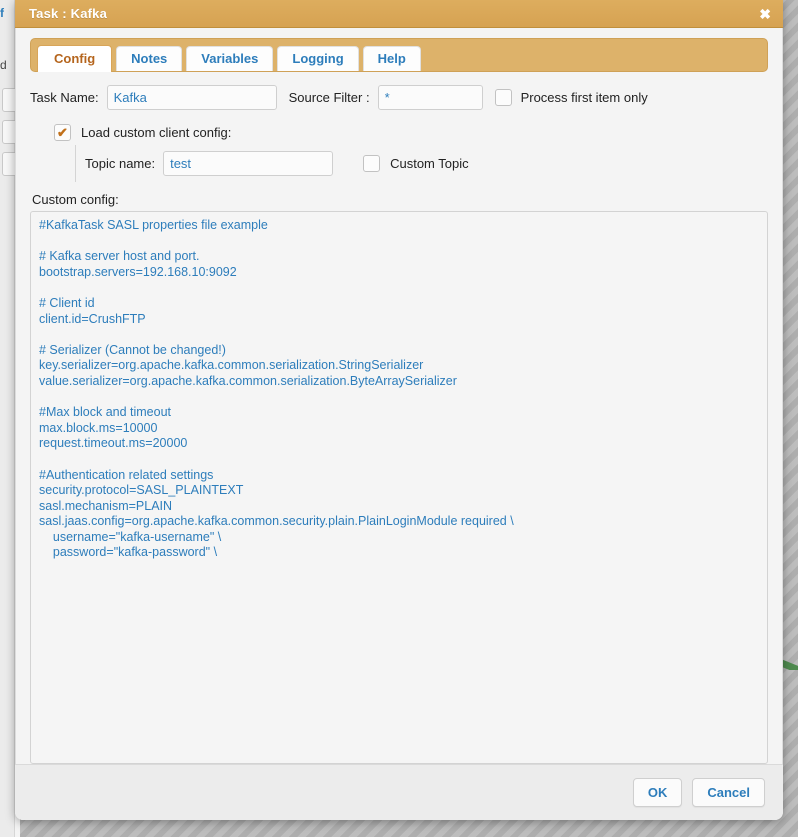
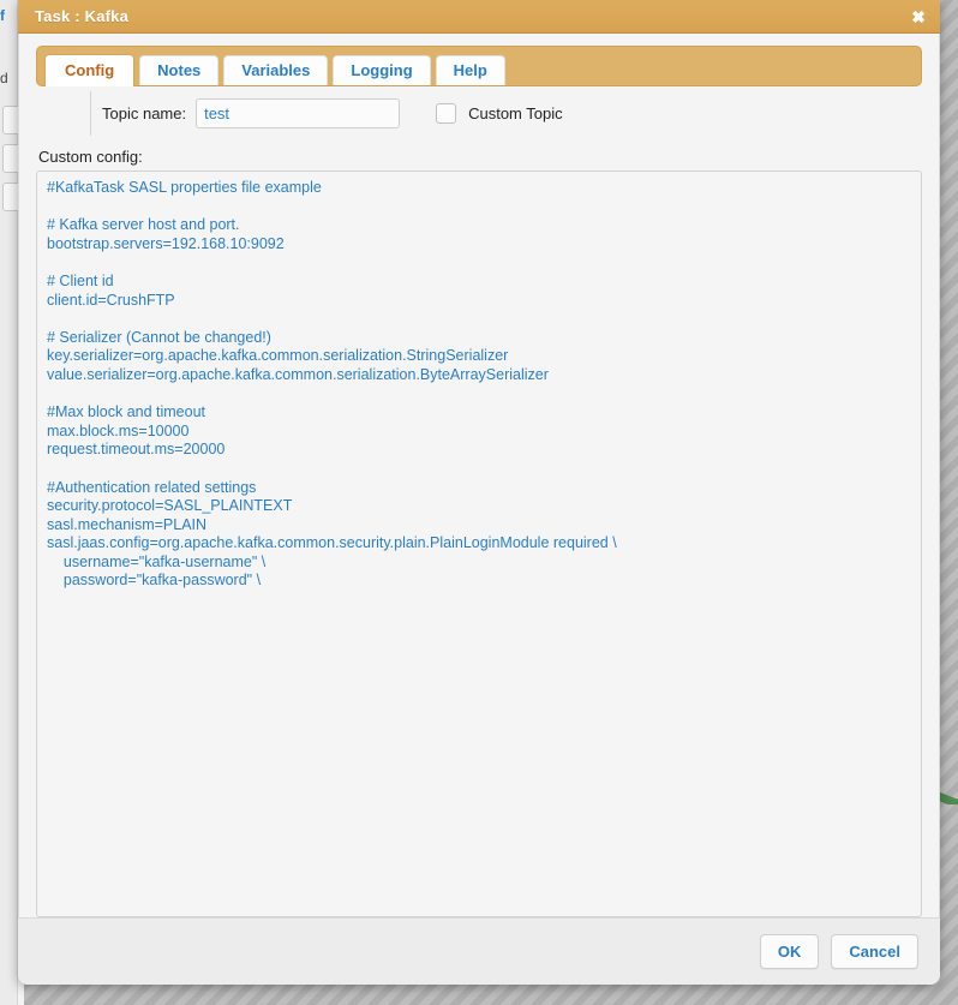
  f
  d
  Task : Kafka
  ✖
  Config
  Notes
  Variables
  Logging
  Help
- Task Name:
- Kafka
- Source Filter :
- *
- Process first item only
- ✔
- Load custom client config:
  Topic name:
  test
  Custom Topic
  Custom config:
  #KafkaTask SASL properties file example
  # Kafka server host and port.
  bootstrap.servers=192.168.10:9092
  # Client id
  client.id=CrushFTP
  # Serializer (Cannot be changed!)
  key.serializer=org.apache.kafka.common.serialization.StringSerializer
  value.serializer=org.apache.kafka.common.serialization.ByteArraySerializer
  #Max block and timeout
  max.block.ms=10000
  request.timeout.ms=20000
  #Authentication related settings
  security.protocol=SASL_PLAINTEXT
  sasl.mechanism=PLAIN
  sasl.jaas.config=org.apache.kafka.common.security.plain.PlainLoginModule required \
  username="kafka-username" \
  password="kafka-password" \
  OK
  Cancel
